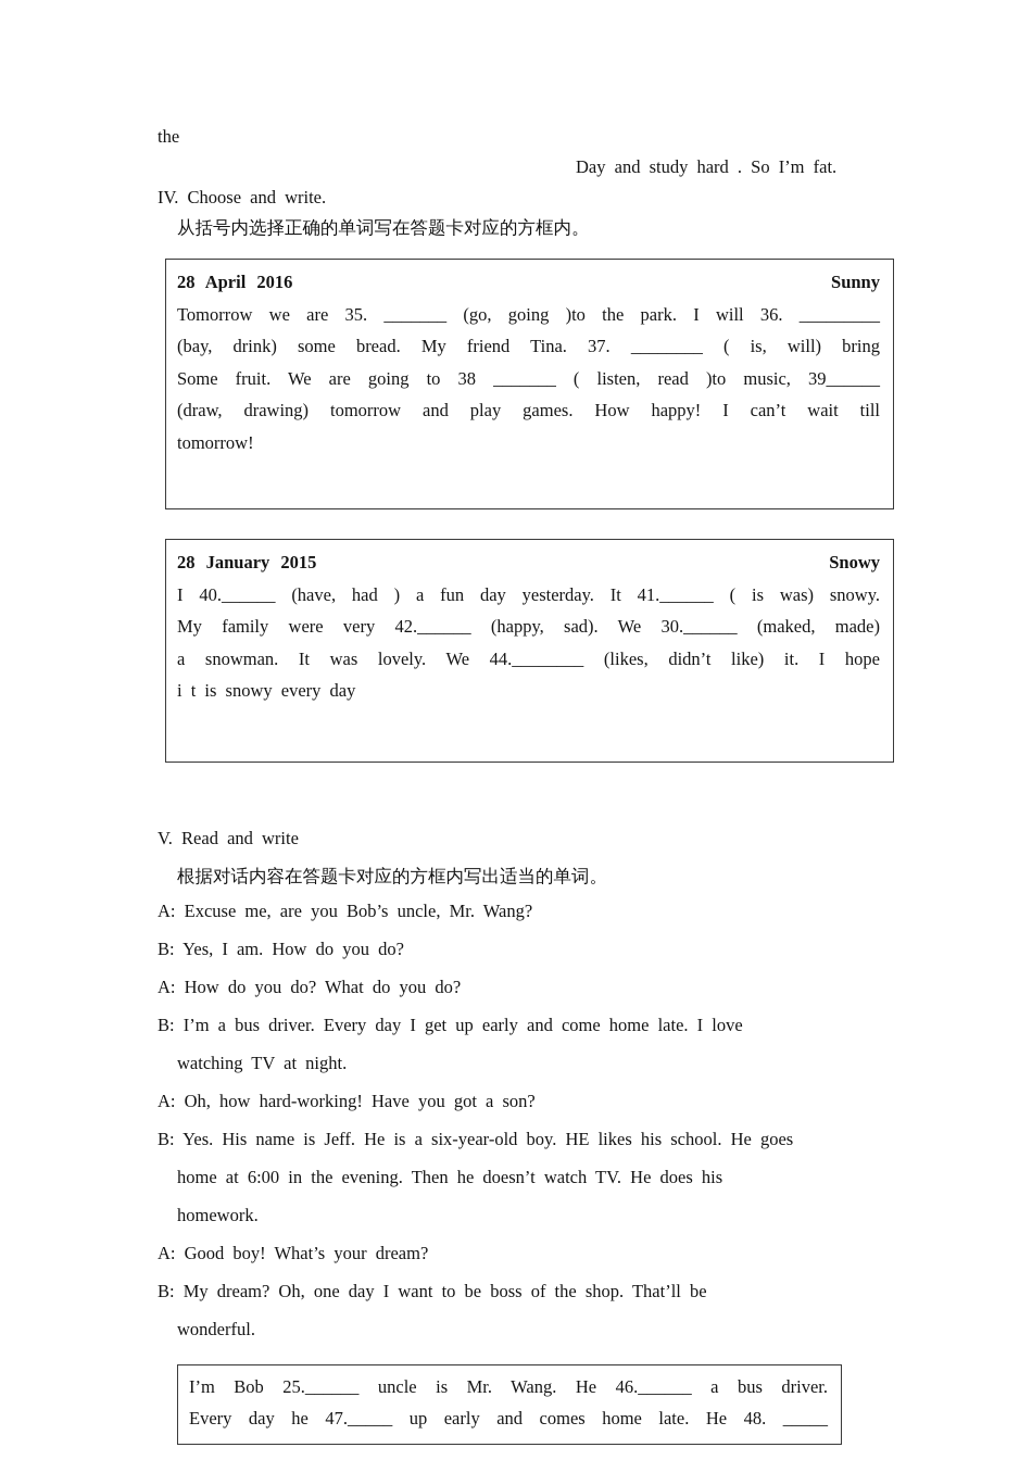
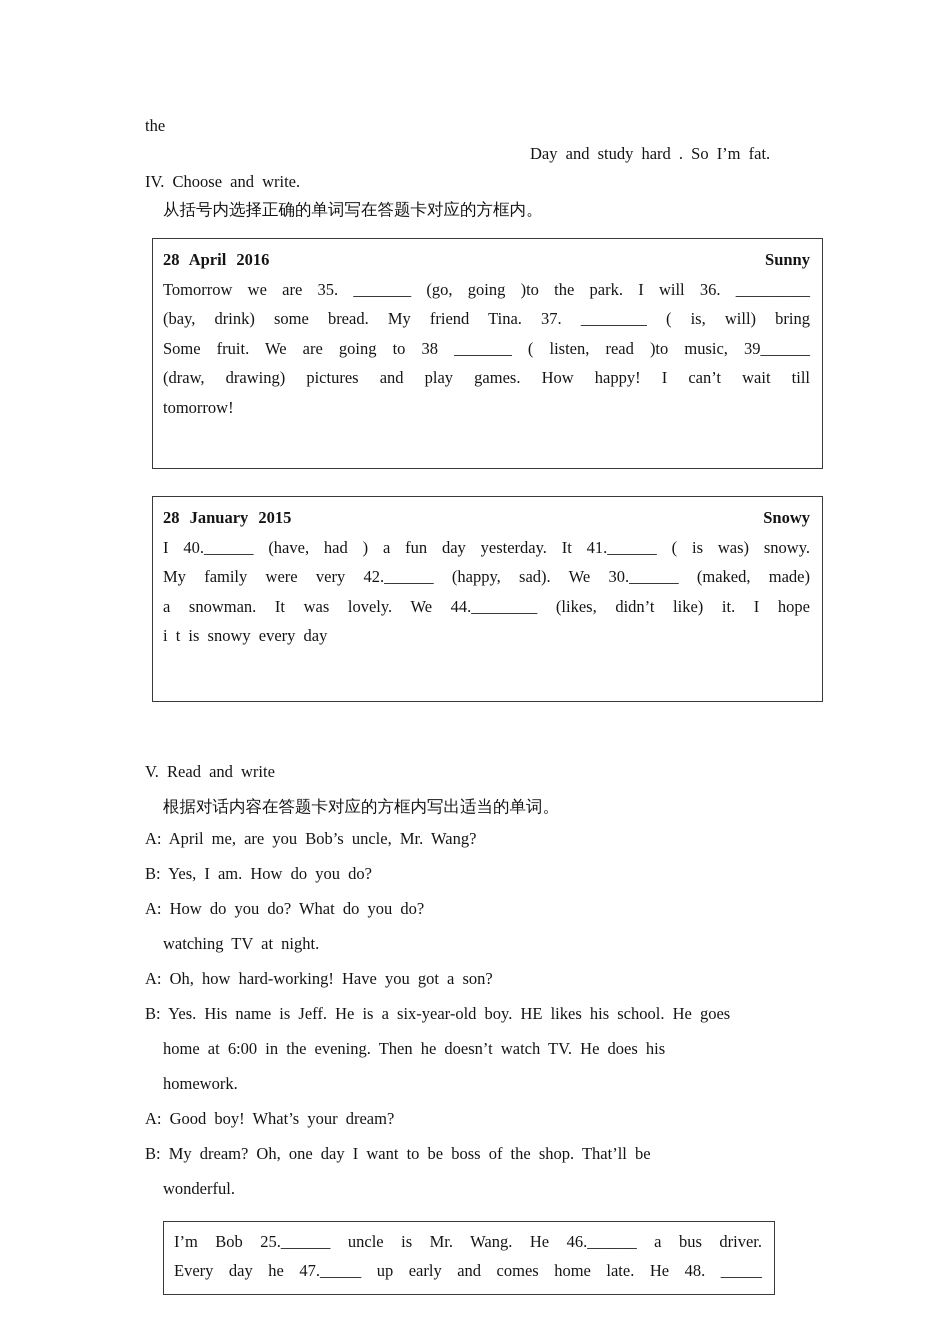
  the
  Day and study hard . So I’m fat.
  IV. Choose and write.
  从括号内选择正确的单词写在答题卡对应的方框内。
  28 April 2016
  Sunny
  Tomorrow we are 35. _______ (go, going )to the park. I will 36. _________
  (bay, drink) some bread. My friend Tina. 37. ________ ( is, will) bring
  Some fruit. We are going to 38 _______ ( listen, read )to music, 39______
- (draw, drawing) tomorrow and play games. How happy! I can’t wait till
+ (draw, drawing) pictures and play games. How happy! I can’t wait till
  tomorrow!
  28 January 2015
  Snowy
  I 40.______ (have, had ) a fun day yesterday. It 41.______ ( is was) snowy.
  My family were very 42.______ (happy, sad). We 30.______ (maked, made)
  a snowman. It was lovely. We 44.________ (likes, didn’t like) it. I hope
  i t is snowy every day
  V. Read and write
  根据对话内容在答题卡对应的方框内写出适当的单词。
- A: Excuse me, are you Bob’s uncle, Mr. Wang?
+ A: April me, are you Bob’s uncle, Mr. Wang?
  B: Yes, I am. How do you do?
  A: How do you do? What do you do?
- B: I’m a bus driver. Every day I get up early and come home late. I love
  watching TV at night.
  A: Oh, how hard-working! Have you got a son?
  B: Yes. His name is Jeff. He is a six-year-old boy. HE likes his school. He goes
  home at 6:00 in the evening. Then he doesn’t watch TV. He does his
  homework.
  A: Good boy! What’s your dream?
  B: My dream? Oh, one day I want to be boss of the shop. That’ll be
  wonderful.
  I’m Bob 25.______ uncle is Mr. Wang. He 46.______ a bus driver.
  Every day he 47._____ up early and comes home late. He 48. _____
